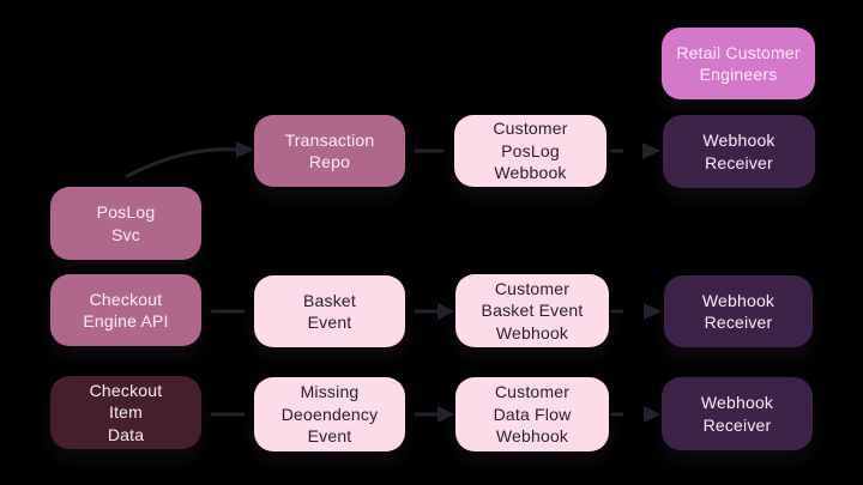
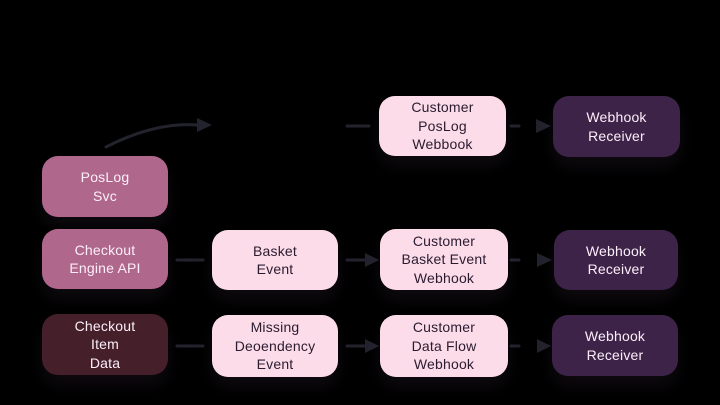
- Retail Customer
- Engineers
- Transaction
- Repo
  Customer
  PosLog
  Webbook
  Webhook
  Receiver
  PosLog
  Svc
  Checkout
  Engine API
  Basket
  Event
  Customer
  Basket Event
  Webhook
  Webhook
  Receiver
  Checkout
  Item
  Data
  Missing
  Deoendency
  Event
  Customer
  Data Flow
  Webhook
  Webhook
  Receiver
